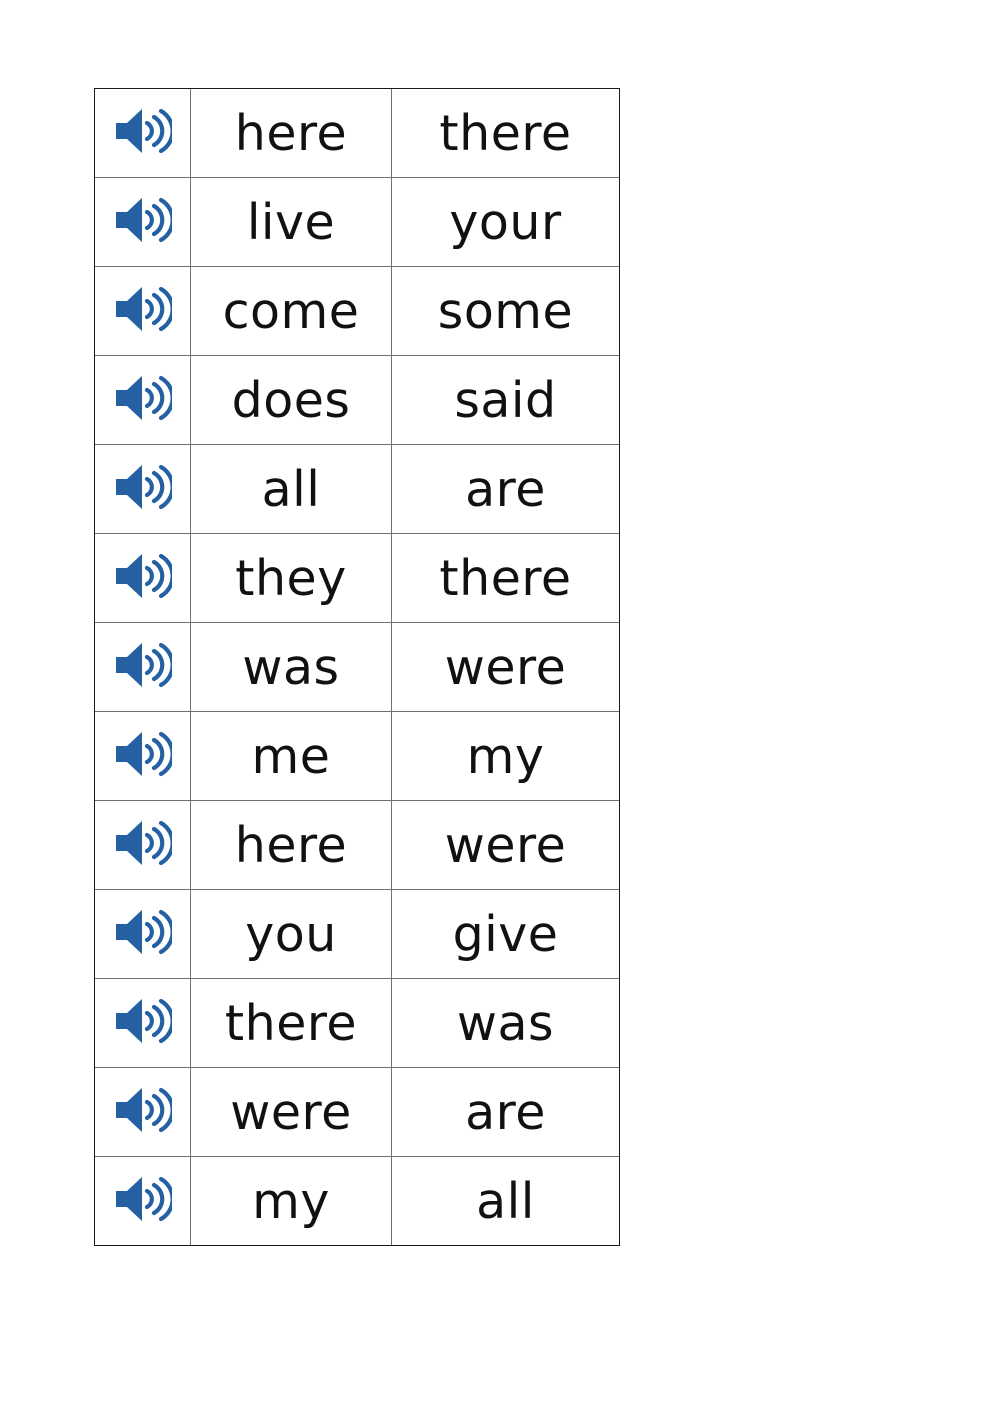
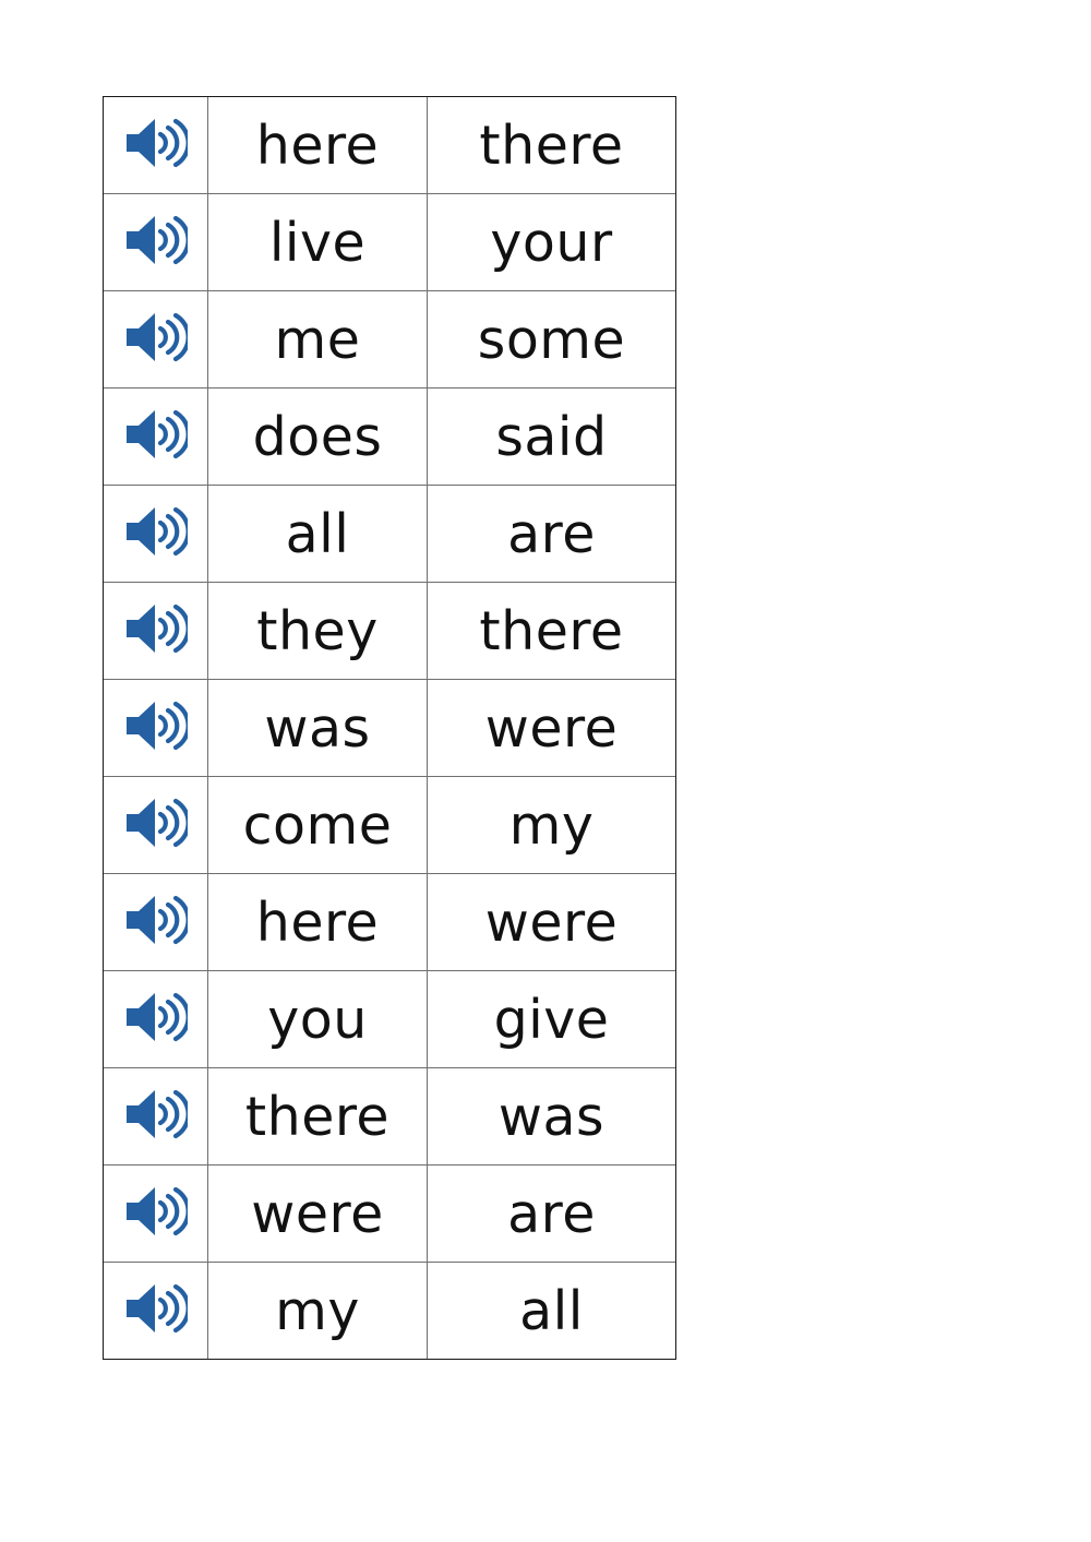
  	here	there
  	live	your
- 	come	some
+ 	me	some
  	does	said
  	all	are
  	they	there
  	was	were
- 	me	my
+ 	come	my
  	here	were
  	you	give
  	there	was
  	were	are
  	my	all
